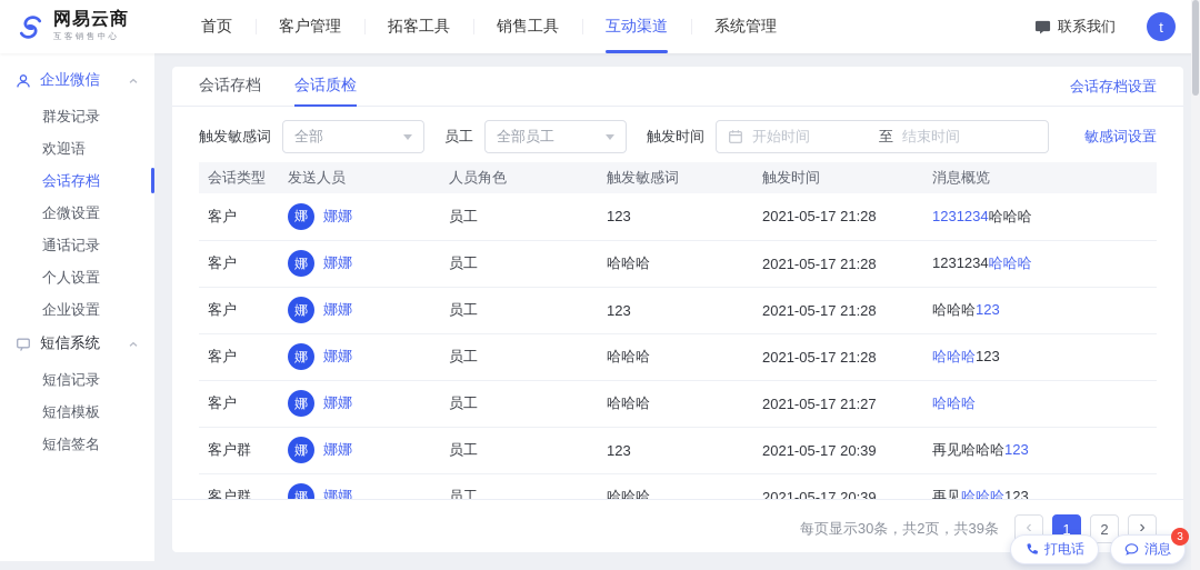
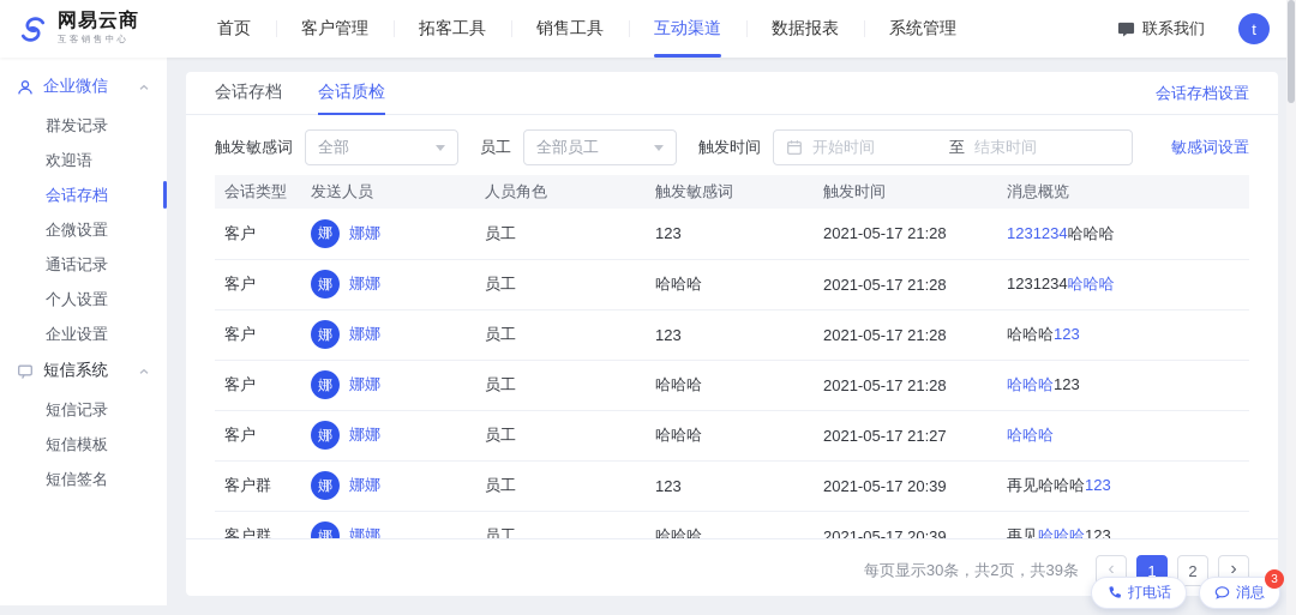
  网易云商
  互客销售中心
  首页
  客户管理
  拓客工具
  销售工具
  互动渠道
+ 数据报表
  系统管理
  联系我们
  t
  企业微信
  群发记录
  欢迎语
  会话存档
  企微设置
  通话记录
  个人设置
  企业设置
  短信系统
  短信记录
  短信模板
  短信签名
  会话存档
  会话质检
  会话存档设置
  触发敏感词
  全部
  员工
  全部员工
  触发时间
  开始时间
  至
  结束时间
  敏感词设置
  会话类型	发送人员	人员角色	触发敏感词	触发时间	消息概览
  客户	娜 娜娜	员工	123	2021-05-17 21:28	1231234哈哈哈
  客户	娜 娜娜	员工	哈哈哈	2021-05-17 21:28	1231234哈哈哈
  客户	娜 娜娜	员工	123	2021-05-17 21:28	哈哈哈123
  客户	娜 娜娜	员工	哈哈哈	2021-05-17 21:28	哈哈哈123
  客户	娜 娜娜	员工	哈哈哈	2021-05-17 21:27	哈哈哈
  客户群	娜 娜娜	员工	123	2021-05-17 20:39	再见哈哈哈123
  客户群	娜 娜娜	员工	哈哈哈	2021-05-17 20:39	再见哈哈哈123
  每页显示30条，共2页，共39条
  ‹
  1
  2
  ›
  打电话
  3
  消息
